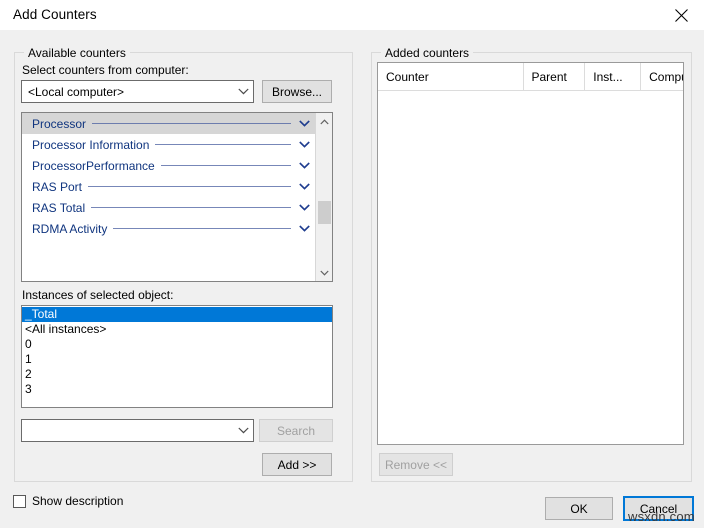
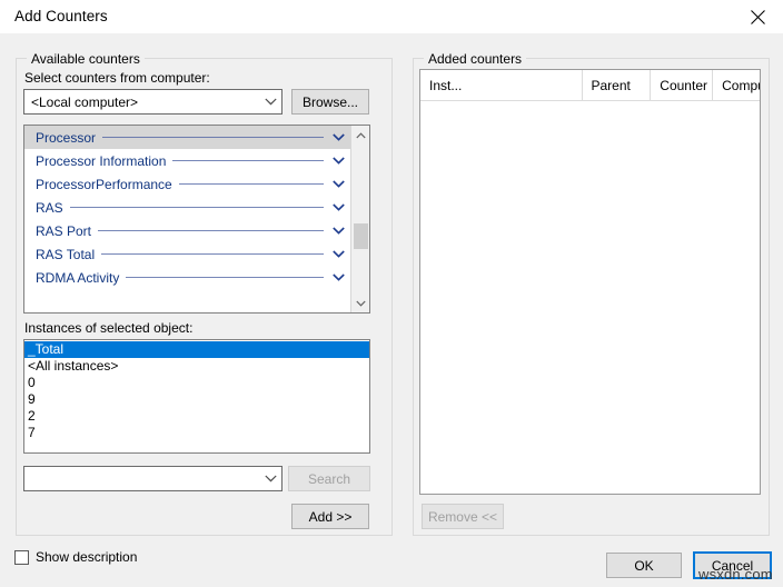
  Add Counters
  Available counters
  Select counters from computer:
  <Local computer>
  Browse...
  Processor
  Processor Information
  ProcessorPerformance
+ RAS
  RAS Port
  RAS Total
  RDMA Activity
  Instances of selected object:
  _Total
  <All instances>
  0
- 1
+ 9
  2
- 3
+ 7
  Search
  Add >>
  Added counters
- Counter
+ Inst...
  Parent
- Inst...
+ Counter
  Remove <<
  Show description
  OK
  Cancel
  wsxdn.com
